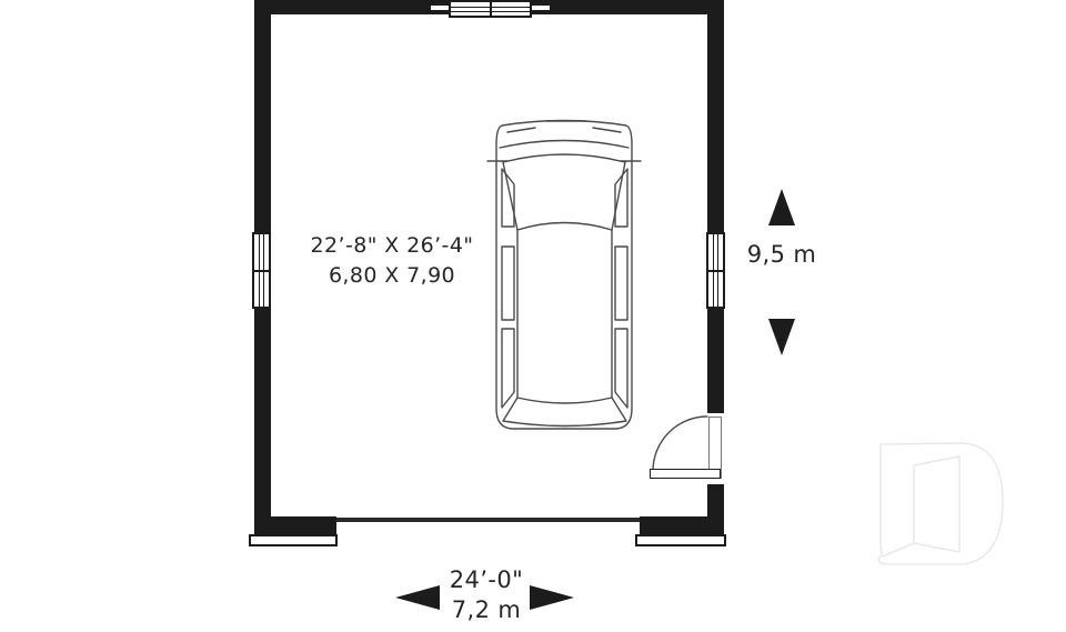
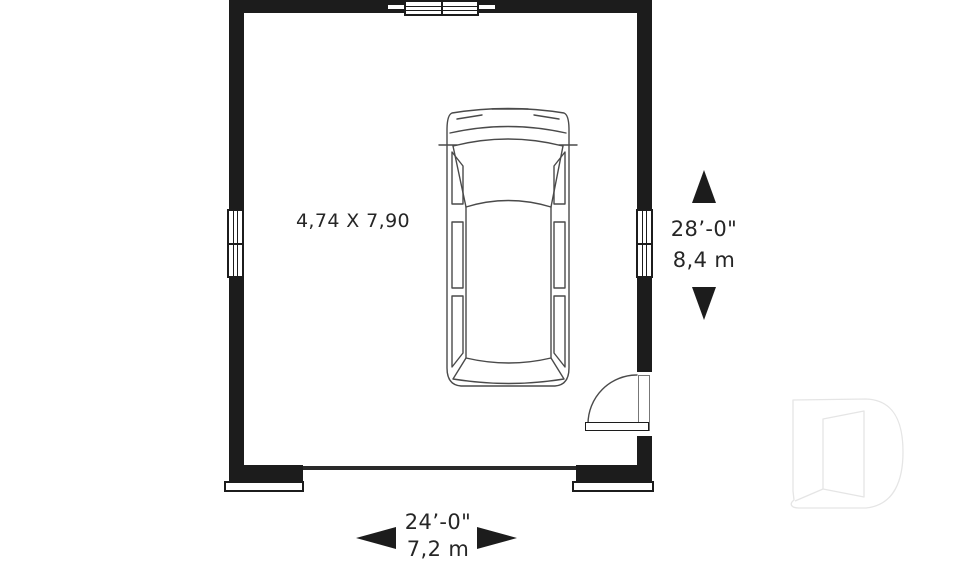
- 22’-8" X 26’-4"
- 6,80 X 7,90
+ 4,74 X 7,90
+ 28’-0"
- 9,5 m
+ 8,4 m
  24’-0"
  7,2 m
